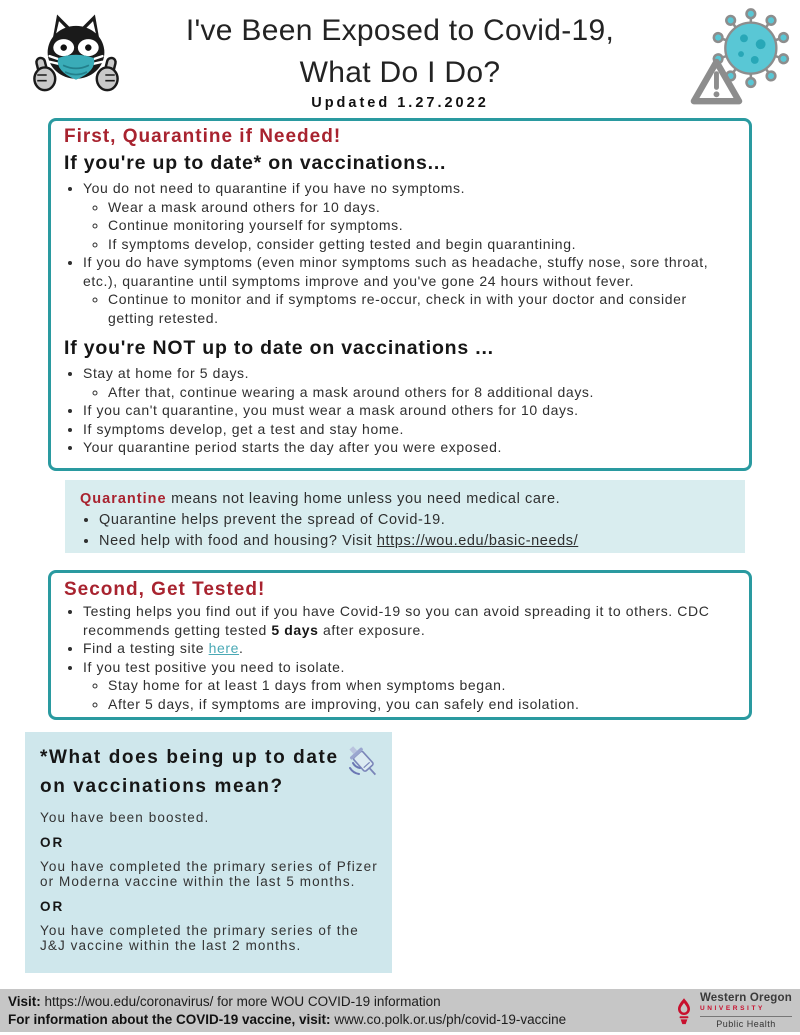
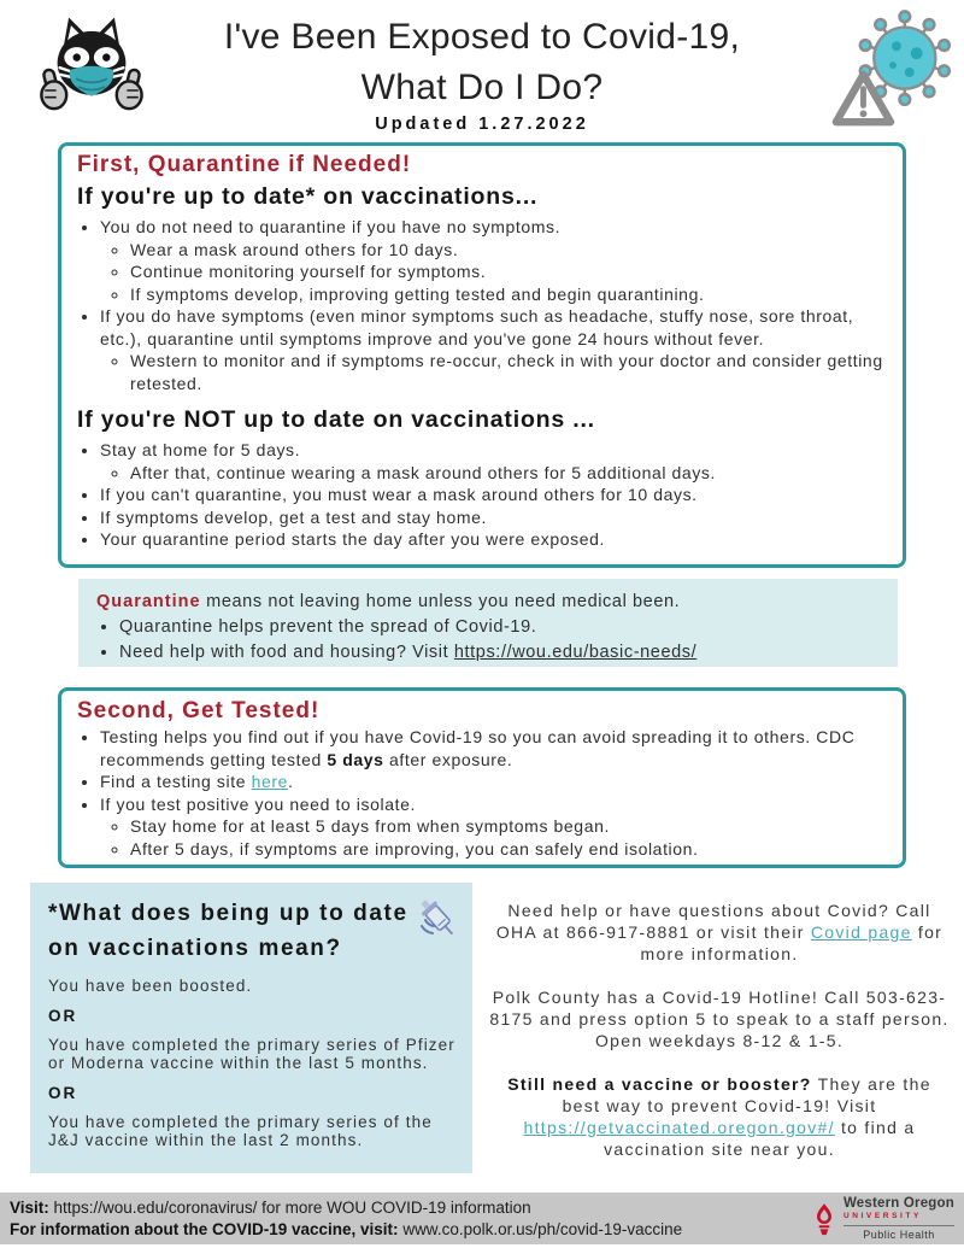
  I've Been Exposed to Covid-19,
  What Do I Do?
  Updated 1.27.2022
  First, Quarantine if Needed!
  If you're up to date* on vaccinations...
  You do not need to quarantine if you have no symptoms.
  Wear a mask around others for 10 days.
  Continue monitoring yourself for symptoms.
- If symptoms develop, consider getting tested and begin quarantining.
+ If symptoms develop, improving getting tested and begin quarantining.
  If you do have symptoms (even minor symptoms such as headache, stuffy nose, sore throat, etc.), quarantine until symptoms improve and you've gone 24 hours without fever.
- Continue to monitor and if symptoms re-occur, check in with your doctor and consider getting retested.
+ Western to monitor and if symptoms re-occur, check in with your doctor and consider getting retested.
  If you're NOT up to date on vaccinations ...
  Stay at home for 5 days.
- After that, continue wearing a mask around others for 8 additional days.
+ After that, continue wearing a mask around others for 5 additional days.
  If you can't quarantine, you must wear a mask around others for 10 days.
  If symptoms develop, get a test and stay home.
  Your quarantine period starts the day after you were exposed.
- Quarantine means not leaving home unless you need medical care.
+ Quarantine means not leaving home unless you need medical been.
  Quarantine helps prevent the spread of Covid-19.
  Need help with food and housing? Visit https://wou.edu/basic-needs/
  Second, Get Tested!
  Testing helps you find out if you have Covid-19 so you can avoid spreading it to others. CDC recommends getting tested 5 days after exposure.
  Find a testing site here.
  If you test positive you need to isolate.
- Stay home for at least 1 days from when symptoms began.
+ Stay home for at least 5 days from when symptoms began.
  After 5 days, if symptoms are improving, you can safely end isolation.
  *What does being up to date
  on vaccinations mean?
  You have been boosted.
  OR
  You have completed the primary series of Pfizer or Moderna vaccine within the last 5 months.
  OR
  You have completed the primary series of the J&J vaccine within the last 2 months.
+ Need help or have questions about Covid? Call OHA at 866-917-8881 or visit their Covid page for more information.
+ Polk County has a Covid-19 Hotline! Call 503-623-8175 and press option 5 to speak to a staff person. Open weekdays 8-12 & 1-5.
+ Still need a vaccine or booster? They are the best way to prevent Covid-19! Visit https://getvaccinated.oregon.gov#/ to find a vaccination site near you.
  Visit: https://wou.edu/coronavirus/ for more WOU COVID-19 information
  For information about the COVID-19 vaccine, visit: www.co.polk.or.us/ph/covid-19-vaccine
  Western Oregon
  Public Health
